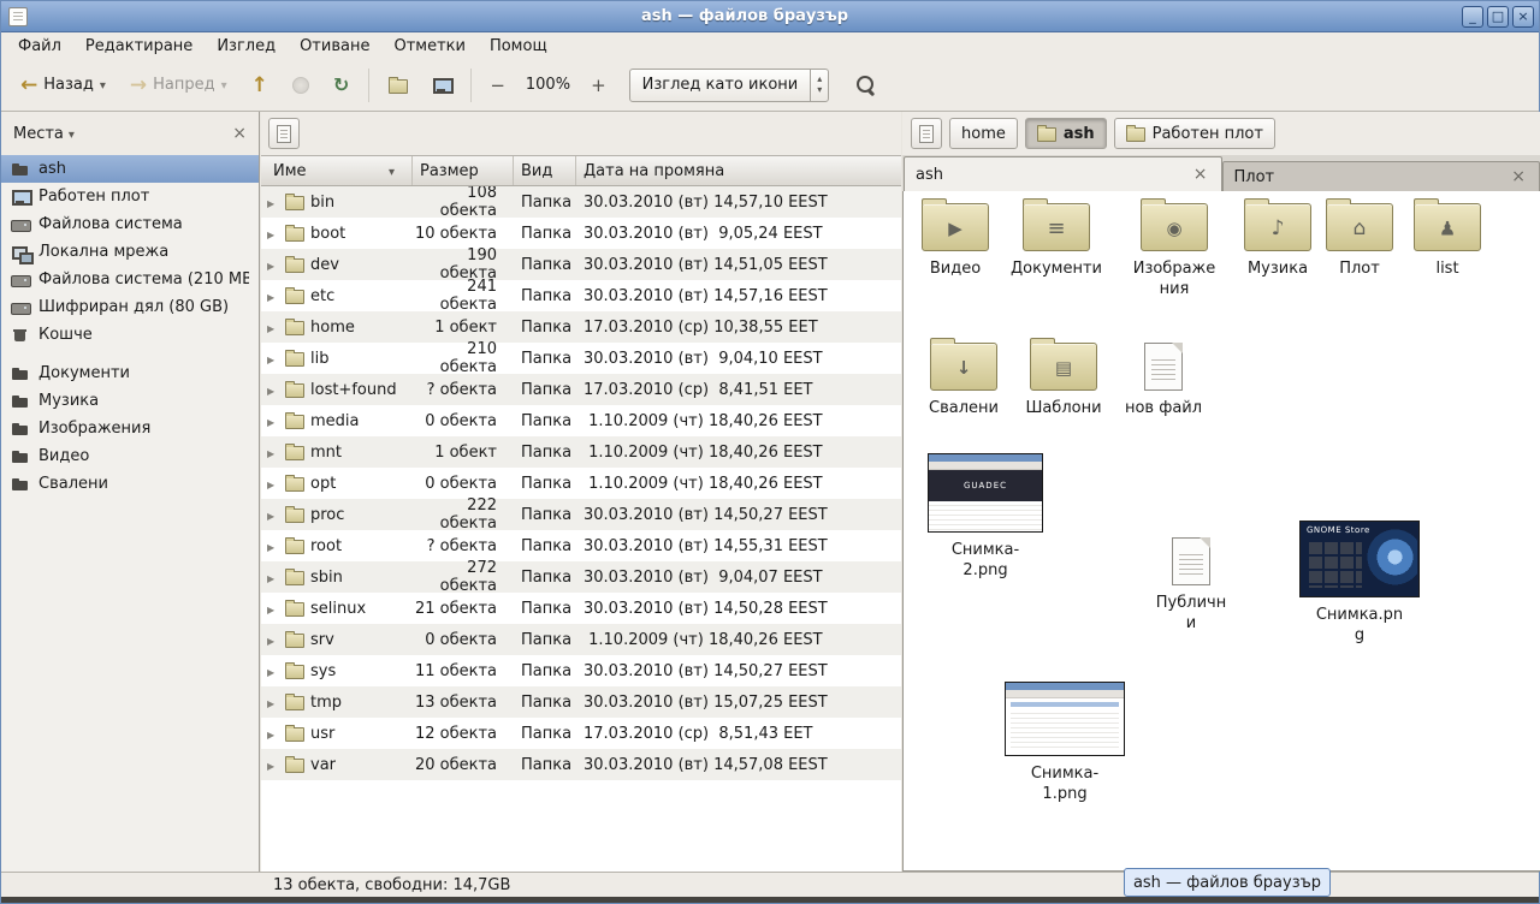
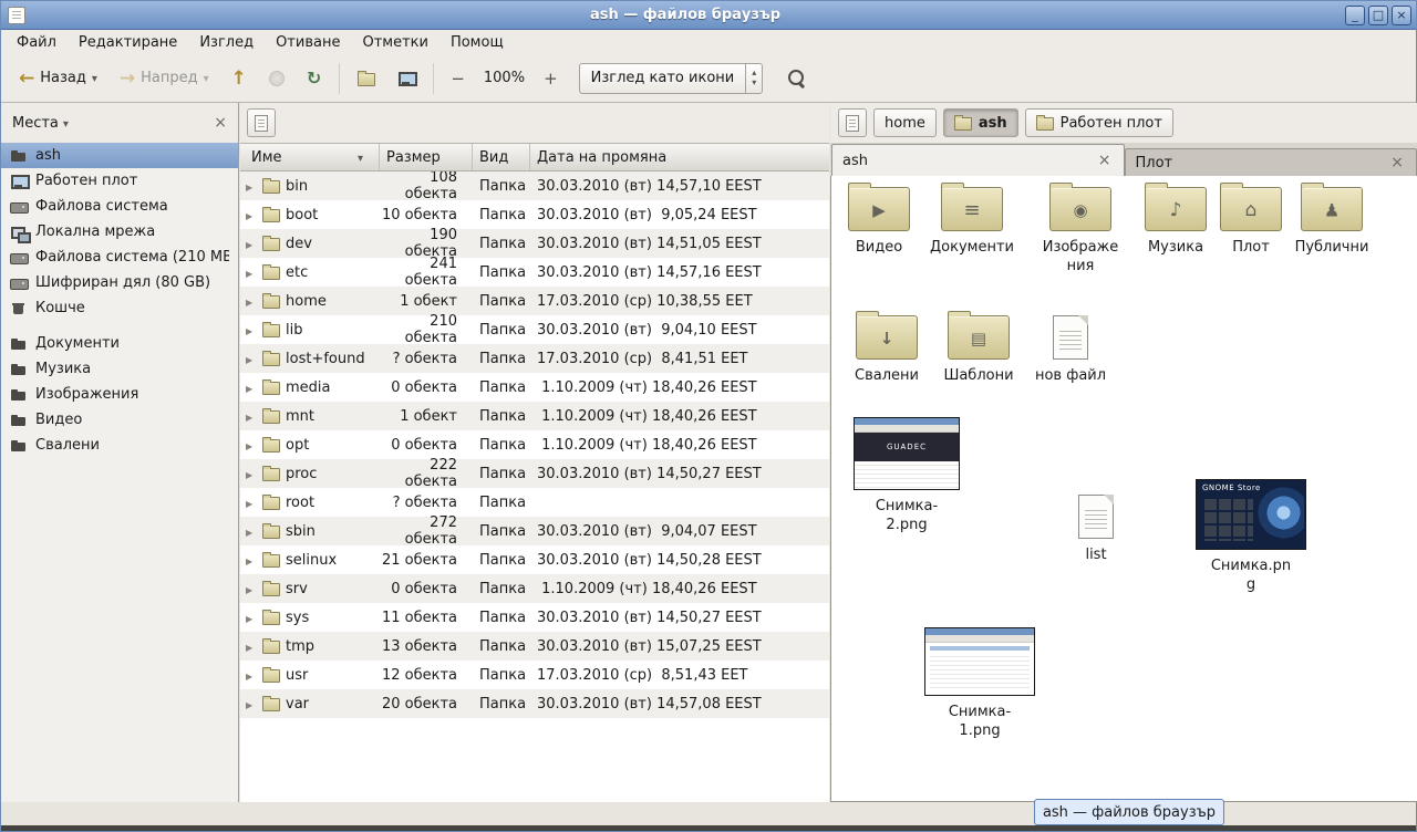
  ash — файлов браузър
  _
  □
  ×
  Файл
  Редактиране
  Изглед
  Отиване
  Отметки
  Помощ
  Назад
  Напред
  −
  100%
  +
  Изглед като икони
  ▴
  ▾
  Места
  ash
  Работен плот
  Файлова система
  Локална мрежа
  Файлова система (210 MB
  Шифриран дял (80 GB)
  Кошче
  Документи
  Музика
  Изображения
  Видео
  Свалени
  Име
  Размер
  Вид
  Дата на промяна
  bin
  108 обекта
  Папка
  30.03.2010 (вт) 14,57,10 EEST
  boot
  10 обекта
  Папка
  30.03.2010 (вт) 9,05,24 EEST
  dev
  190 обекта
  Папка
  30.03.2010 (вт) 14,51,05 EEST
  etc
  241 обекта
  Папка
  30.03.2010 (вт) 14,57,16 EEST
  home
  1 обект
  Папка
  17.03.2010 (ср) 10,38,55 EET
  lib
  210 обекта
  Папка
  30.03.2010 (вт) 9,04,10 EEST
  lost+found
  ? обекта
  Папка
  17.03.2010 (ср) 8,41,51 EET
  media
  0 обекта
  Папка
  1.10.2009 (чт) 18,40,26 EEST
  mnt
  1 обект
  Папка
  1.10.2009 (чт) 18,40,26 EEST
  opt
  0 обекта
  Папка
  1.10.2009 (чт) 18,40,26 EEST
  proc
  222 обекта
  Папка
  30.03.2010 (вт) 14,50,27 EEST
  root
  ? обекта
  Папка
- 30.03.2010 (вт) 14,55,31 EEST
  sbin
  272 обекта
  Папка
  30.03.2010 (вт) 9,04,07 EEST
  selinux
  21 обекта
  Папка
  30.03.2010 (вт) 14,50,28 EEST
  srv
  0 обекта
  Папка
  1.10.2009 (чт) 18,40,26 EEST
  sys
  11 обекта
  Папка
  30.03.2010 (вт) 14,50,27 EEST
  tmp
  13 обекта
  Папка
  30.03.2010 (вт) 15,07,25 EEST
  usr
  12 обекта
  Папка
  17.03.2010 (ср) 8,51,43 EET
  var
  20 обекта
  Папка
  30.03.2010 (вт) 14,57,08 EEST
  home
  ash
  Работен плот
  ash
  Плот
  Видео
  Документи
  Изображения
  Музика
  Плот
- list
+ Публични
  Свалени
  Шаблони
  нов файл
  GUADEC
  Снимка-2.png
- Публични
+ list
  GNOME Stor
  Снимка.png
  Снимка-1.png
- 13 обекта, свободни: 14,7GB
  ash — файлов браузър
